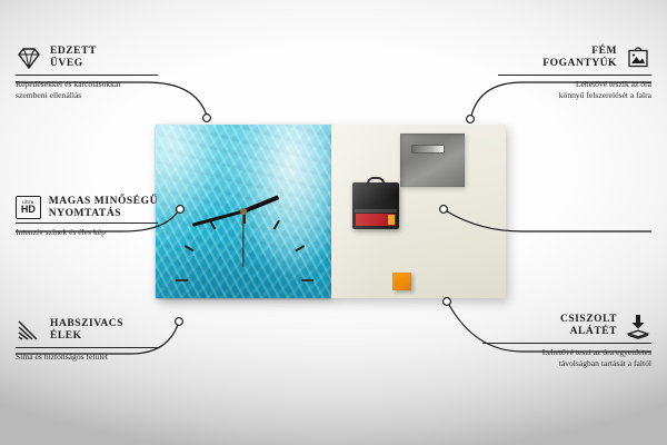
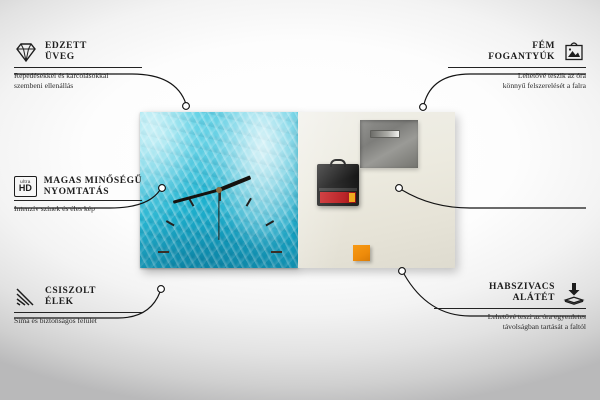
  EDZETT
  ÜVEG
  Repedésekkel és karcolásokkal
  szembeni ellenállás
  HD
  MAGAS MINŐSÉGŰ
  NYOMTATÁS
  Intenzív színek és éles kép
- HABSZIVACS
+ CSISZOLT
  ÉLEK
  Sima és biztonságos felület
  FÉM
  FOGANTYÚK
  Lehetővé teszik az óra
  könnyű felszerelését a falra
- CSISZOLT
+ HABSZIVACS
  ALÁTÉT
  Lehetővé teszi az óra egyenletes
  távolságban tartását a faltól
